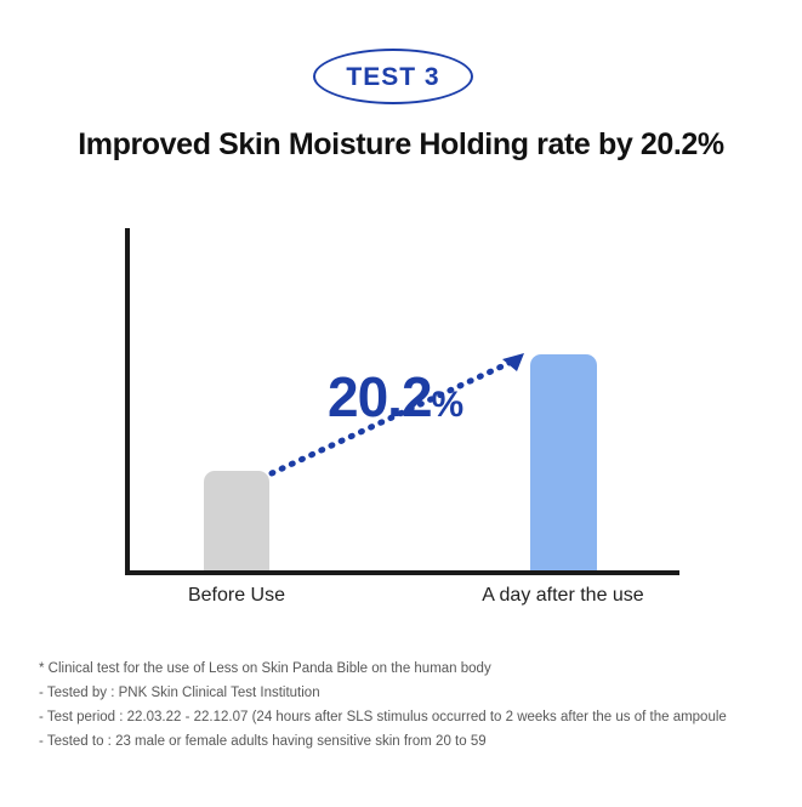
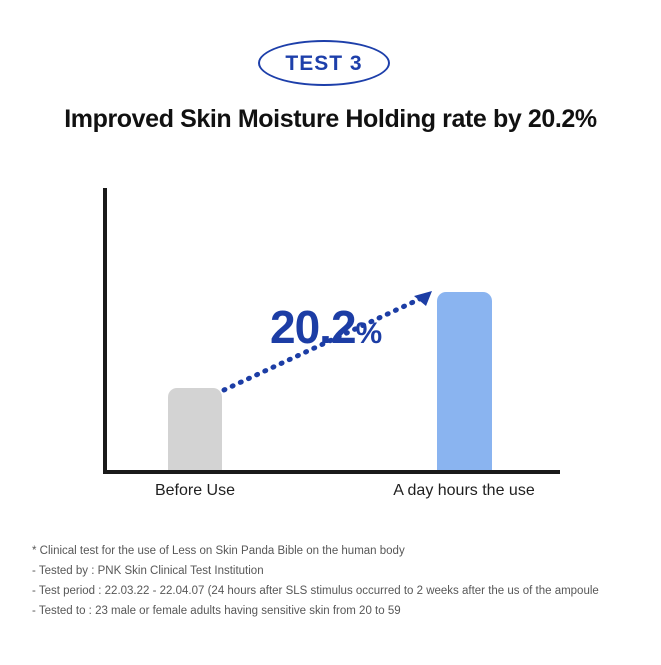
  TEST 3
  Improved Skin Moisture Holding rate by 20.2%
  20.2%
  Before Use
- A day after the use
+ A day hours the use
  * Clinical test for the use of Less on Skin Panda Bible on the human body
  - Tested by : PNK Skin Clinical Test Institution
- - Test period : 22.03.22 - 22.12.07 (24 hours after SLS stimulus occurred to 2 weeks after the us of the ampoule
+ - Test period : 22.03.22 - 22.04.07 (24 hours after SLS stimulus occurred to 2 weeks after the us of the ampoule
  - Tested to : 23 male or female adults having sensitive skin from 20 to 59
